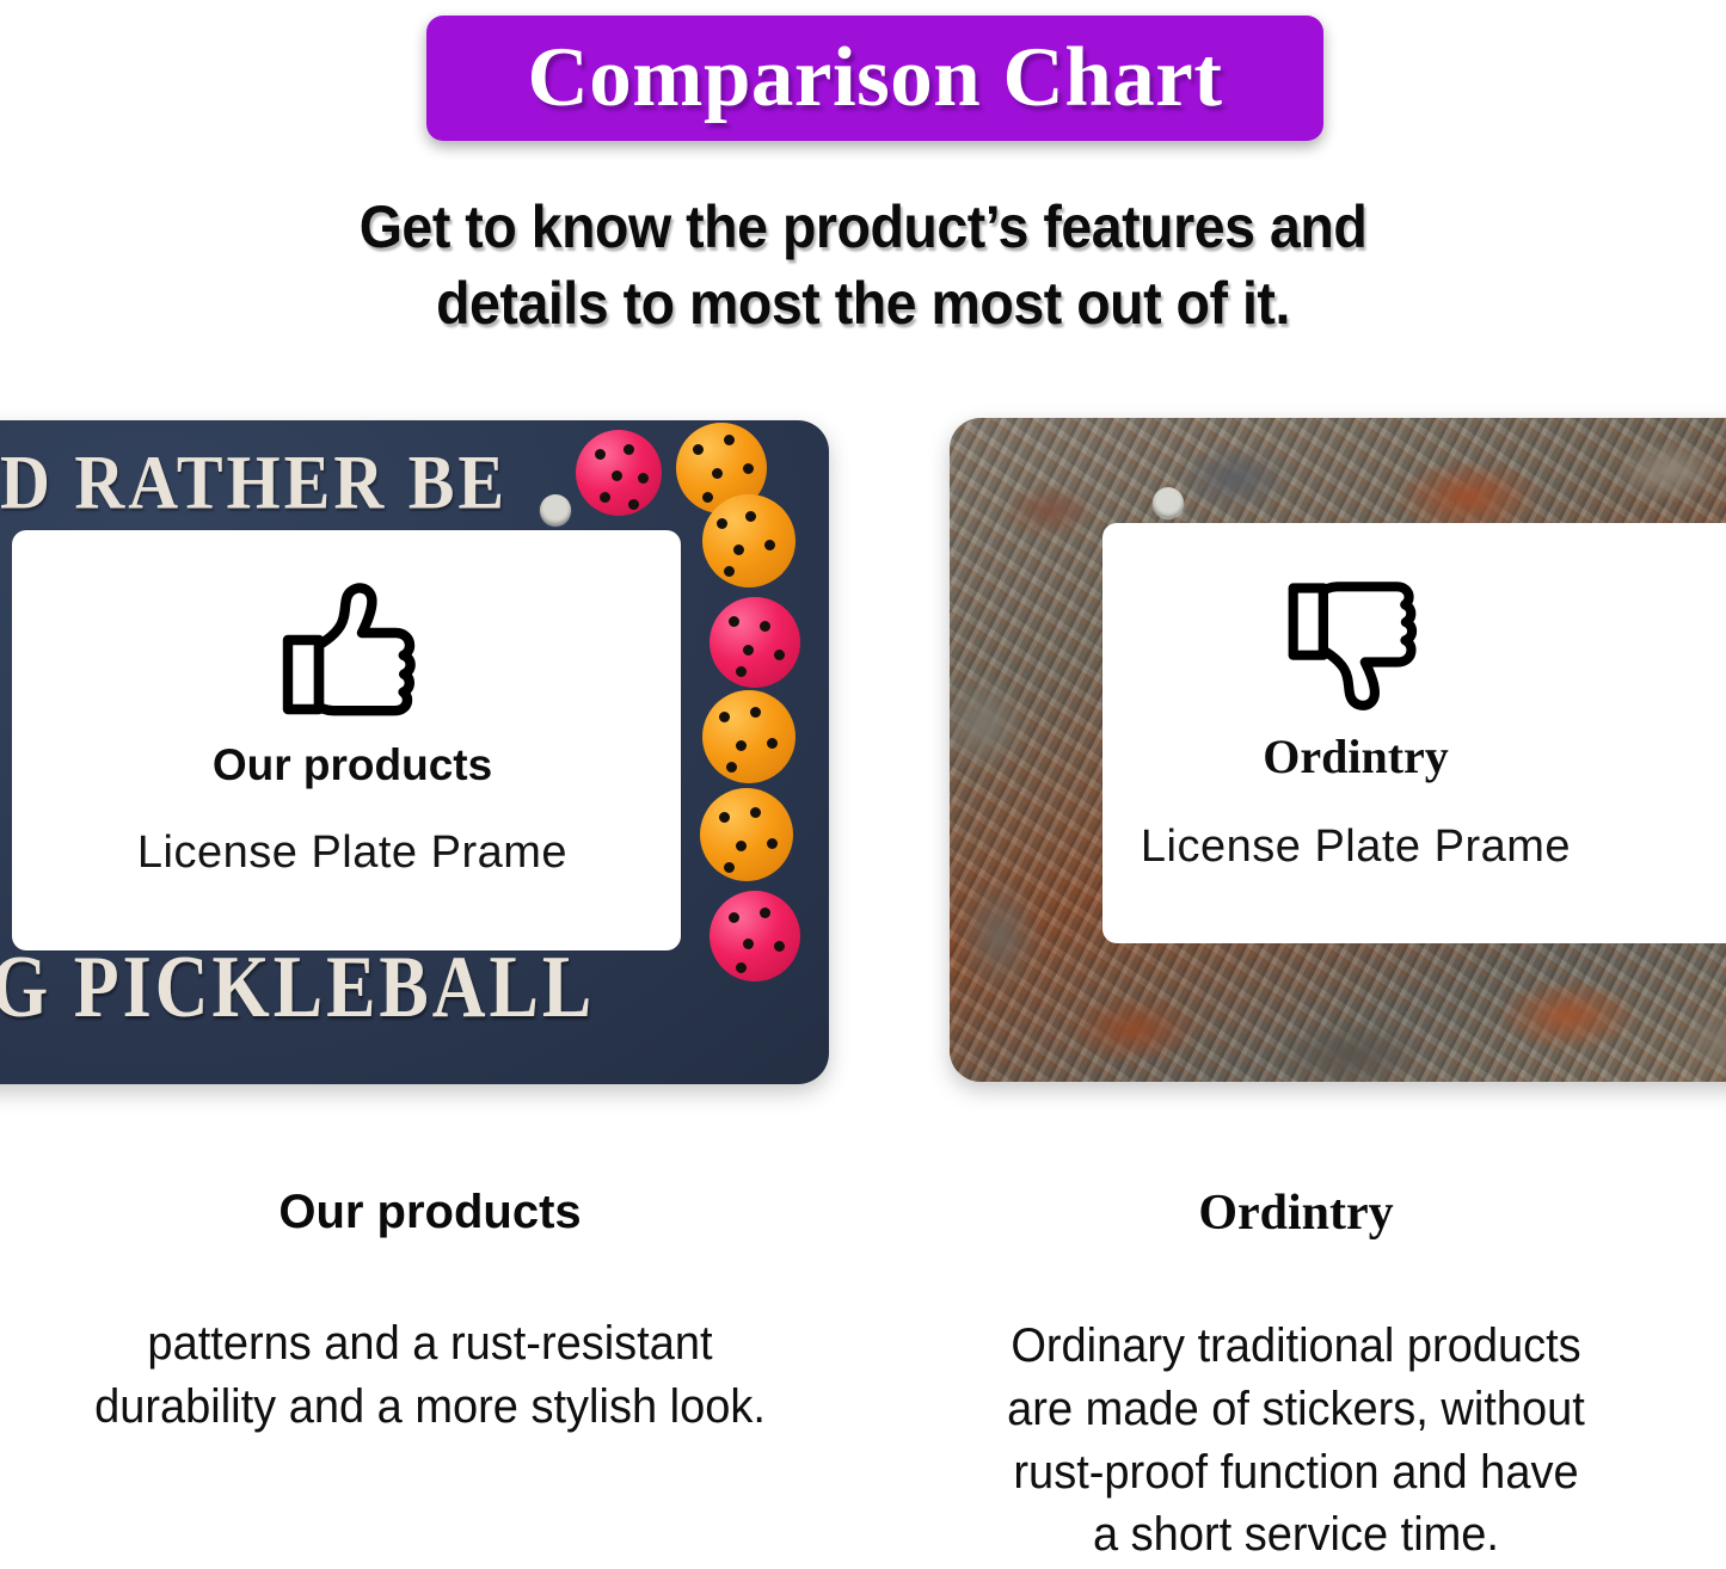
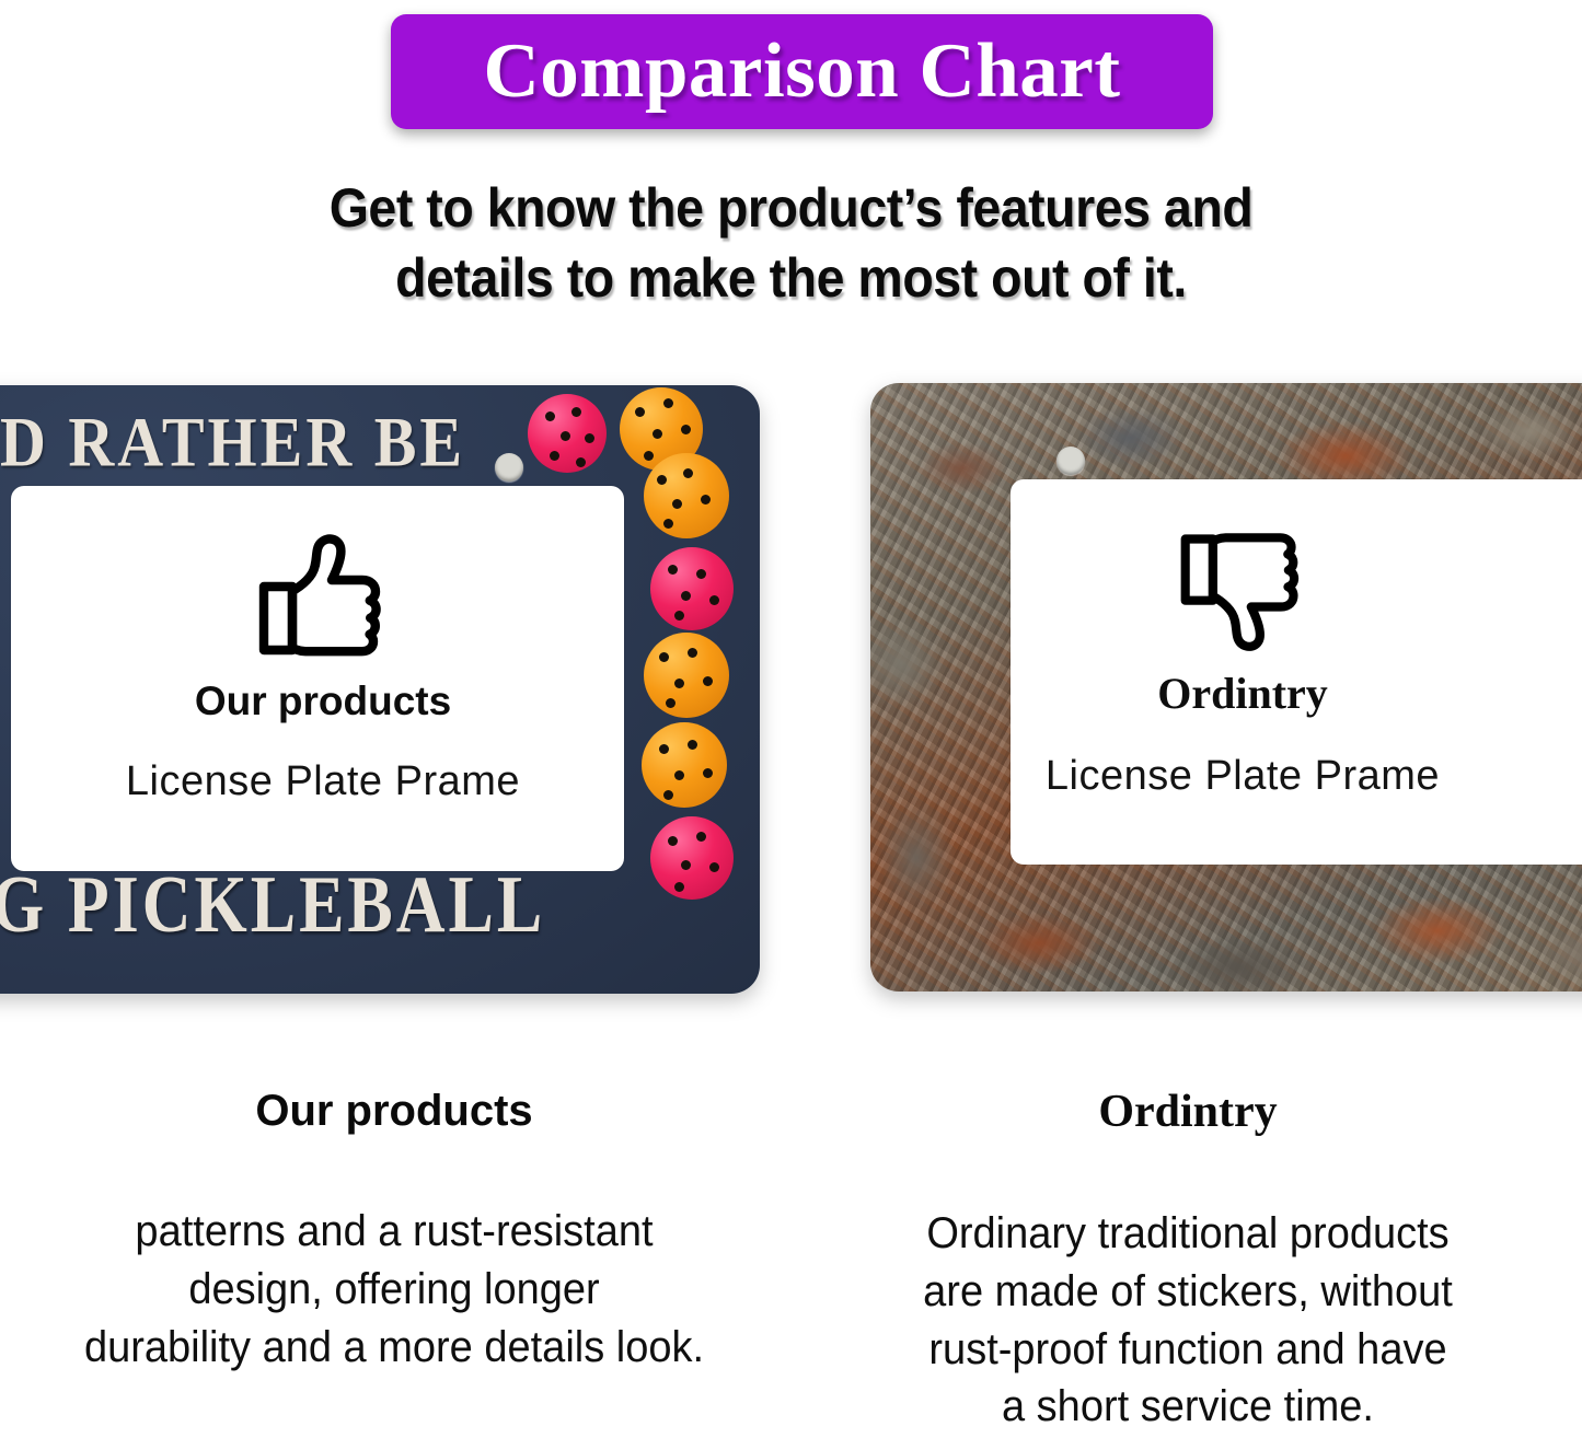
  Comparison Chart
  Get to know the product’s features and
- details to most the most out of it.
+ details to make the most out of it.
  D RATHER BE
  G PICKLEBALL
  Our products
  License Plate Prame
  Ordintry
  License Plate Prame
  Our products
  patterns and a rust-resistant
+ design, offering longer
- durability and a more stylish look.
+ durability and a more details look.
  Ordintry
  Ordinary traditional products
  are made of stickers, without
  rust-proof function and have
  a short service time.
